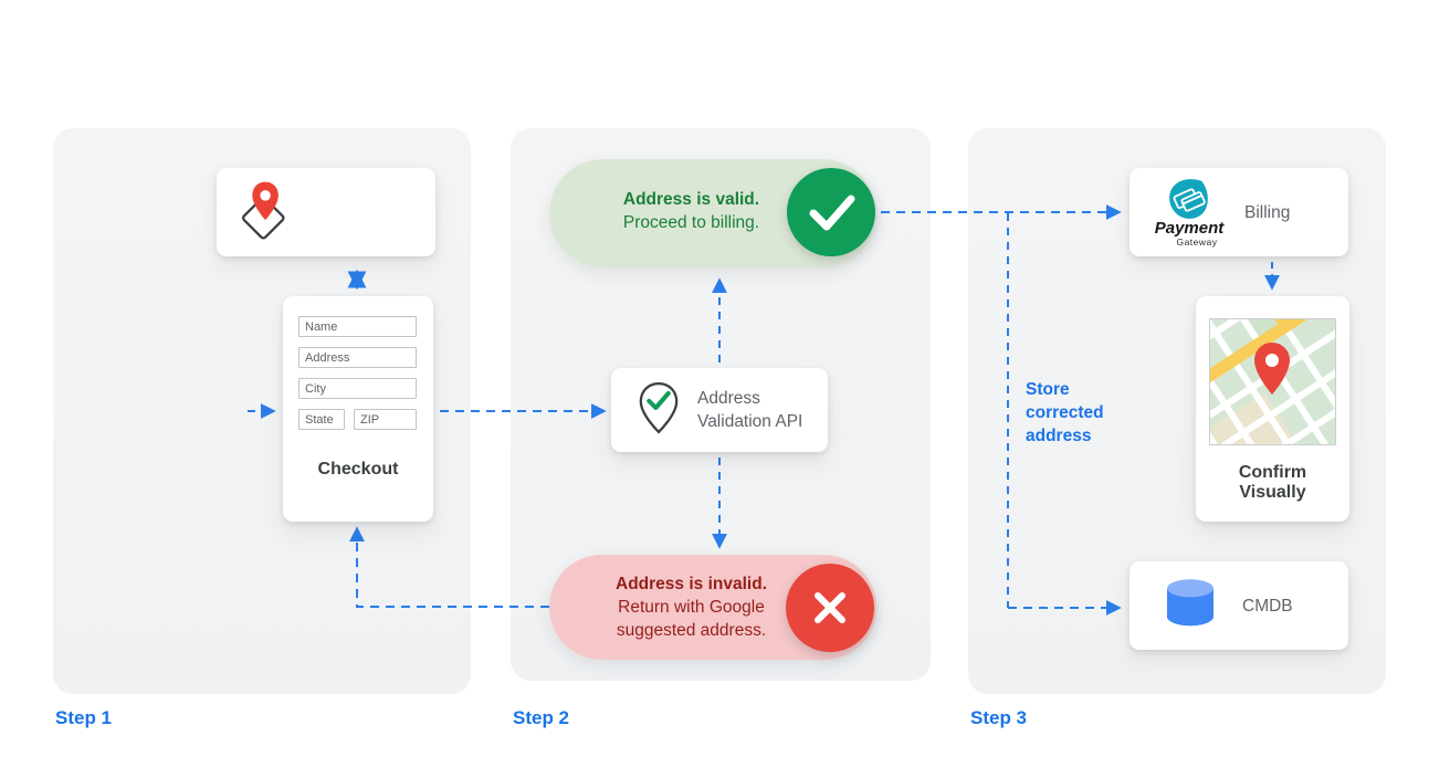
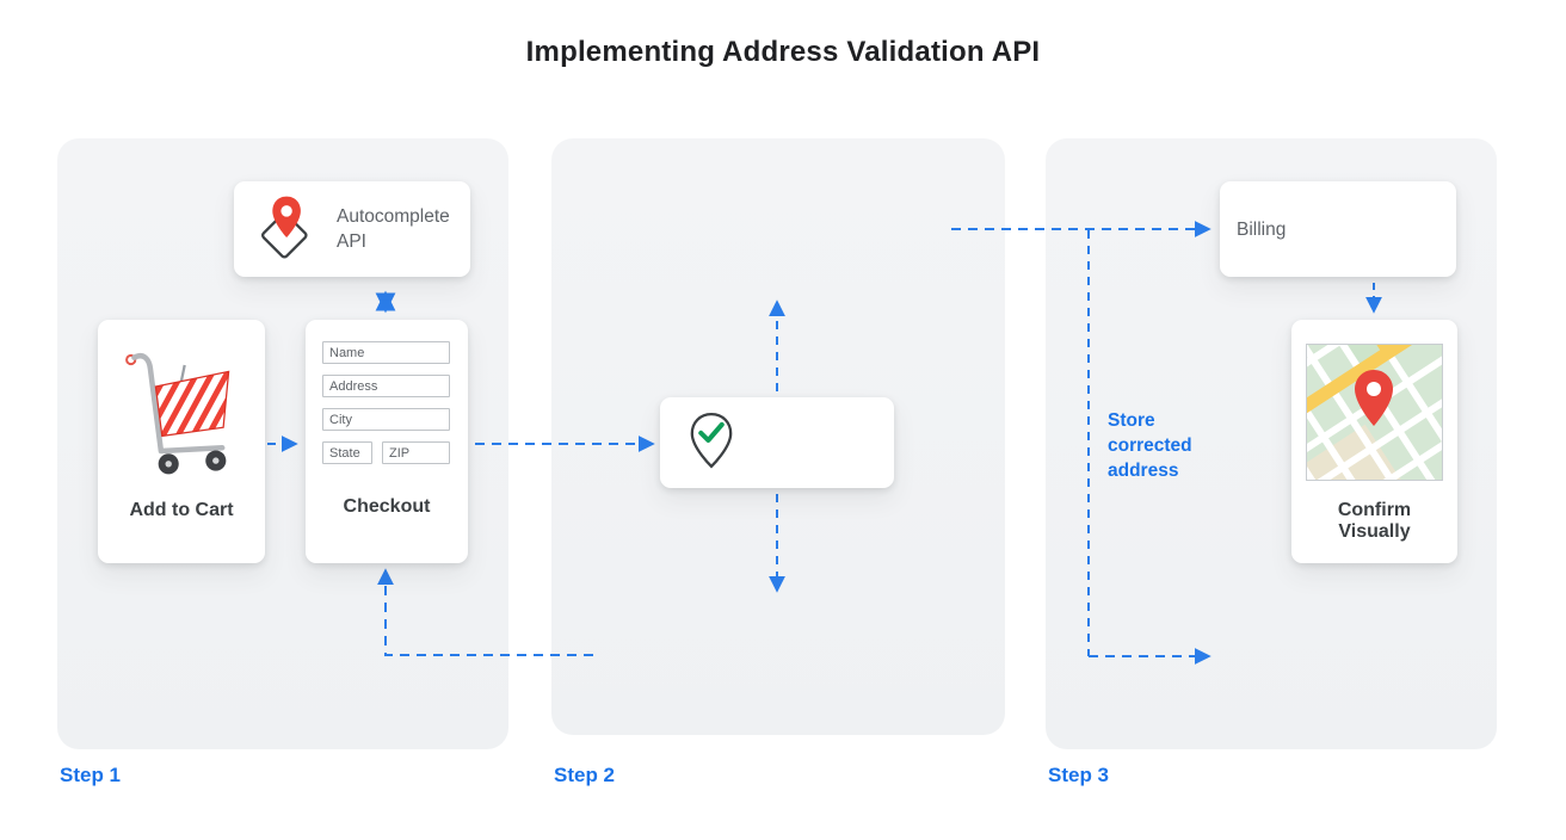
+ Implementing Address Validation API
+ Autocomplete API
+ Add to Cart
  Name
  Address
  City
  State
  ZIP
  Checkout
- Address is valid.
- Proceed to billing.
- Address Validation API
- Address is invalid.
- Return with Google suggested address.
- Payment
- Gateway
  Billing
  Confirm Visually
- CMDB
  Store corrected address
  Step 1
  Step 2
  Step 3
